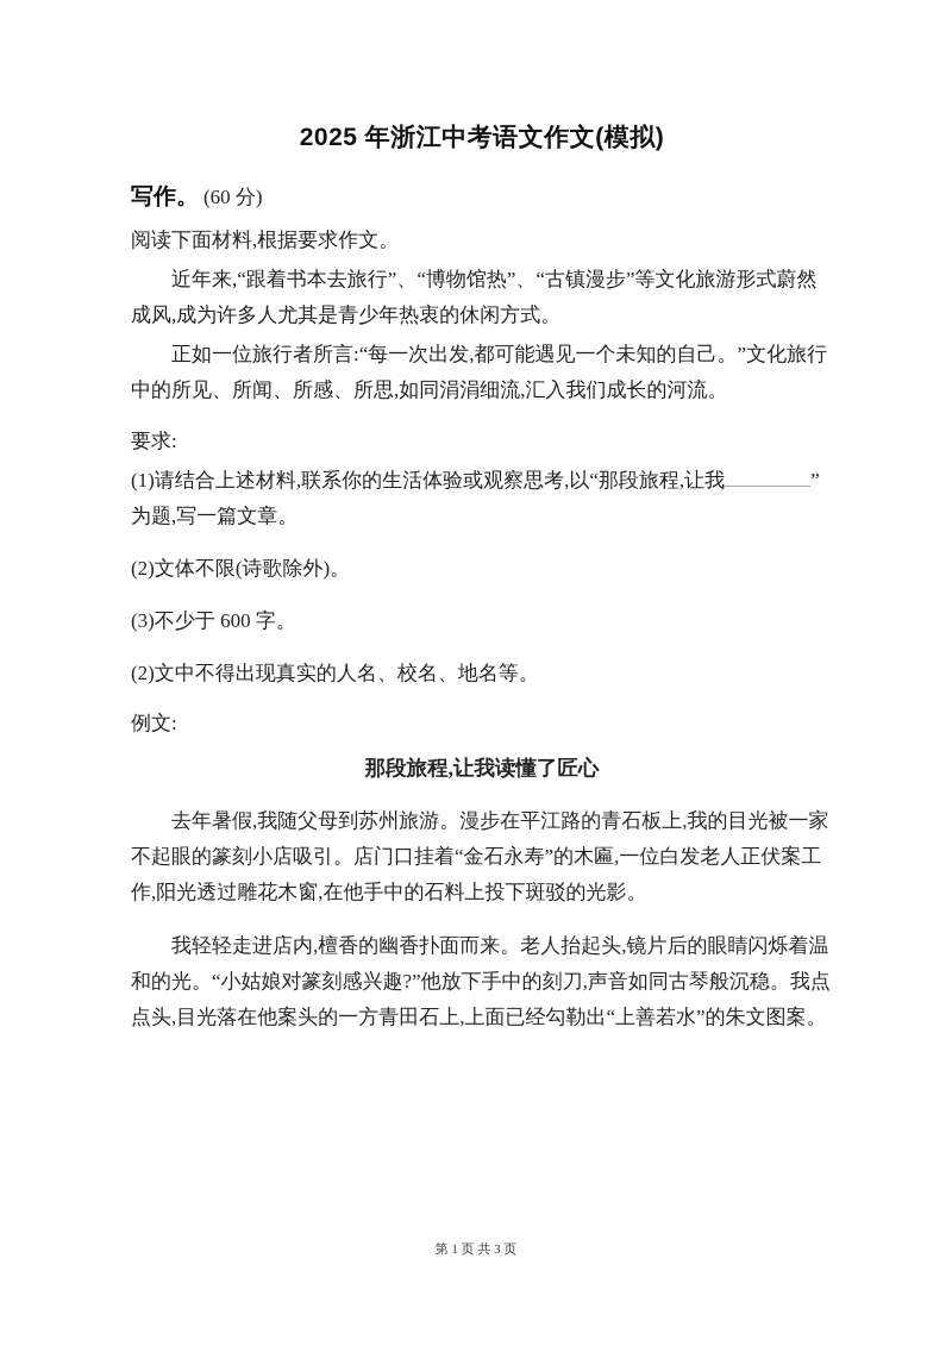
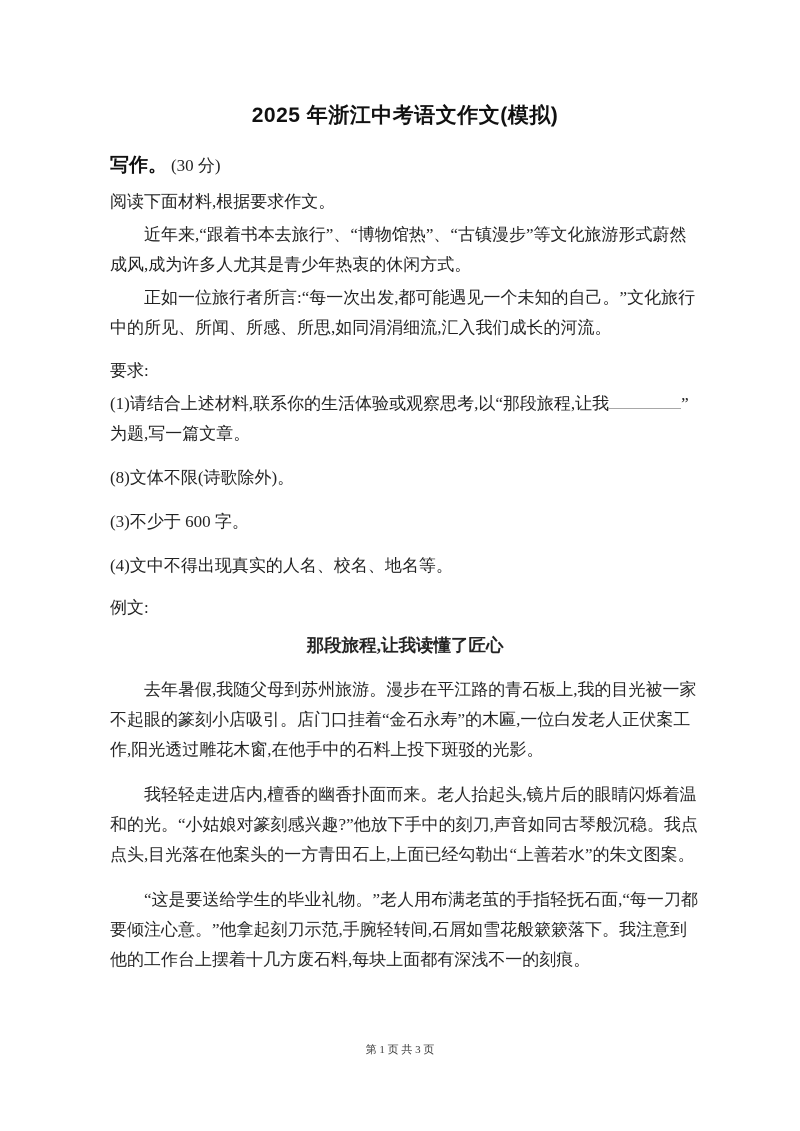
  2025 年浙江中考语文作文(模拟)
- 写作。 (60 分)
+ 写作。 (30 分)
  阅读下面材料,根据要求作文。
  近年来,“跟着书本去旅行”、“博物馆热”、“古镇漫步”等文化旅游形式蔚然成风,成为许多人尤其是青少年热衷的休闲方式。
  正如一位旅行者所言:“每一次出发,都可能遇见一个未知的自己。”文化旅行中的所见、所闻、所感、所思,如同涓涓细流,汇入我们成长的河流。
  要求:
  (1)请结合上述材料,联系你的生活体验或观察思考,以“那段旅程,让我 ”为题,写一篇文章。
- (2)文体不限(诗歌除外)。
+ (8)文体不限(诗歌除外)。
  (3)不少于 600 字。
- (2)文中不得出现真实的人名、校名、地名等。
+ (4)文中不得出现真实的人名、校名、地名等。
  例文:
  那段旅程,让我读懂了匠心
  去年暑假,我随父母到苏州旅游。漫步在平江路的青石板上,我的目光被一家不起眼的篆刻小店吸引。店门口挂着“金石永寿”的木匾,一位白发老人正伏案工作,阳光透过雕花木窗,在他手中的石料上投下斑驳的光影。
  我轻轻走进店内,檀香的幽香扑面而来。老人抬起头,镜片后的眼睛闪烁着温和的光。“小姑娘对篆刻感兴趣?”他放下手中的刻刀,声音如同古琴般沉稳。我点点头,目光落在他案头的一方青田石上,上面已经勾勒出“上善若水”的朱文图案。
+ “这是要送给学生的毕业礼物。”老人用布满老茧的手指轻抚石面,“每一刀都要倾注心意。”他拿起刻刀示范,手腕轻转间,石屑如雪花般簌簌落下。我注意到他的工作台上摆着十几方废石料,每块上面都有深浅不一的刻痕。
  第 1 页 共 3 页
